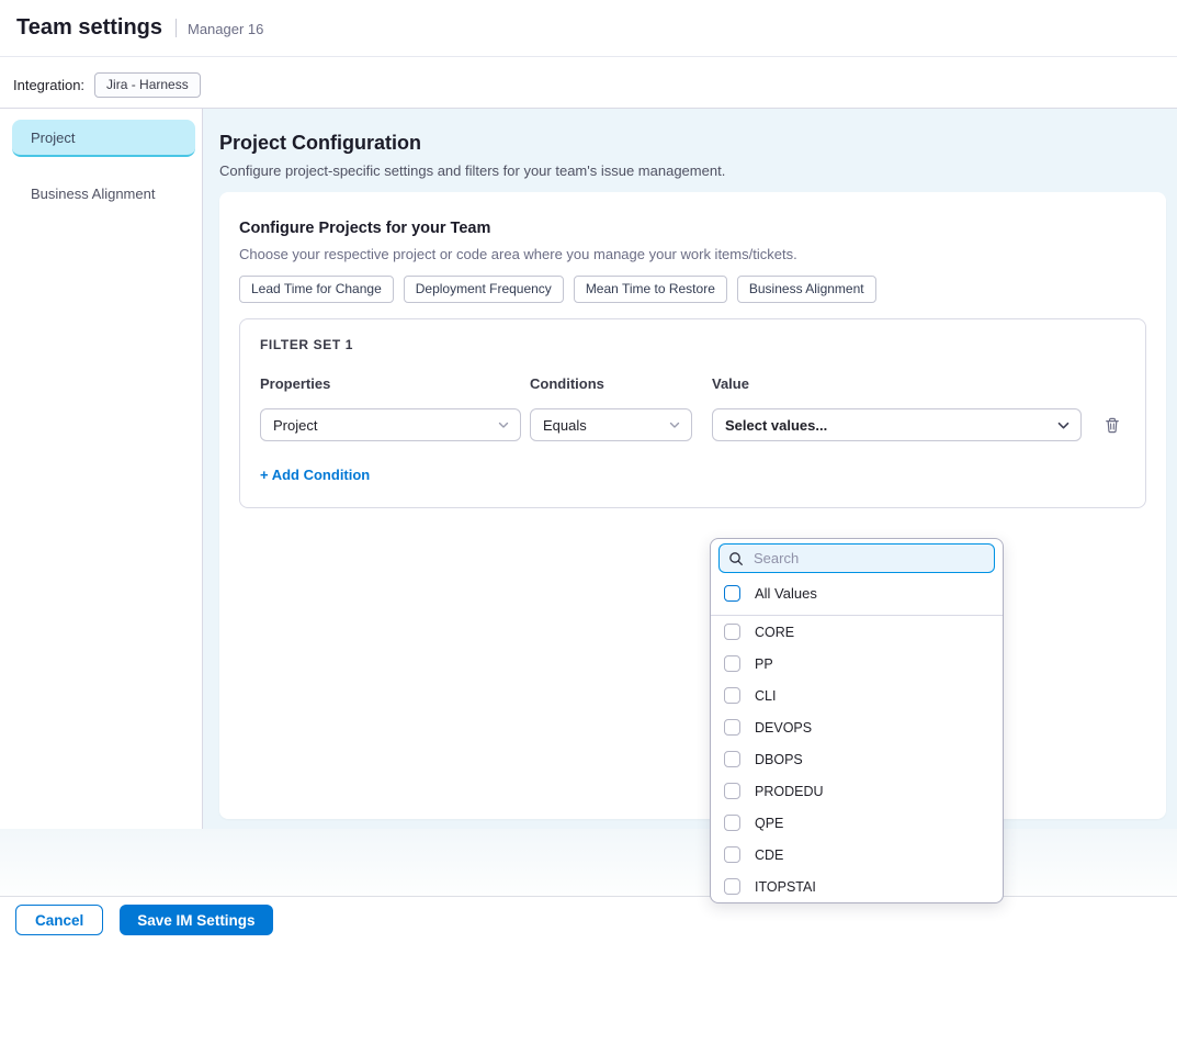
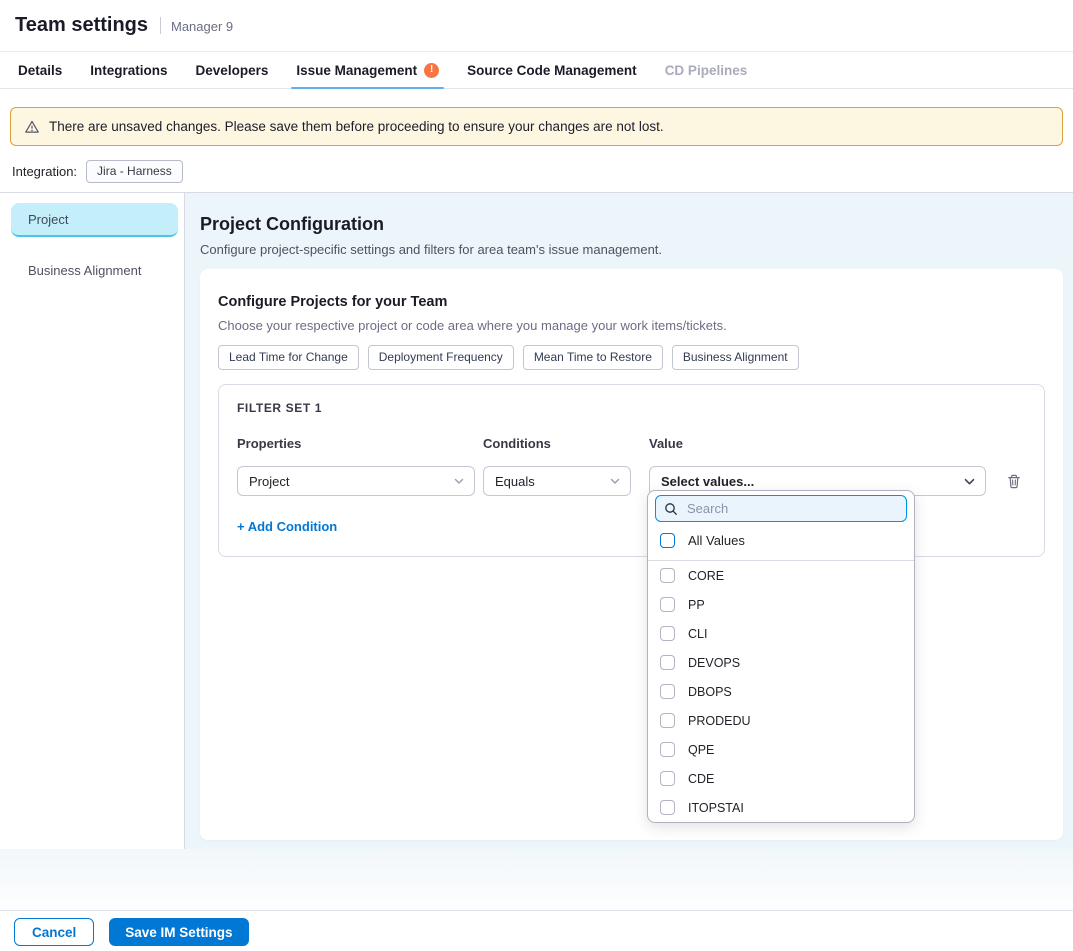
  Team settings
- Manager 16
+ Manager 9
+ Details
+ Integrations
+ Developers
+ Issue Management
+ !
+ Source Code Management
+ CD Pipelines
+ There are unsaved changes. Please save them before proceeding to ensure your changes are not lost.
  Integration:
  Jira - Harness
  Project
  Business Alignment
  Project Configuration
- Configure project-specific settings and filters for your team's issue management.
+ Configure project-specific settings and filters for area team's issue management.
  Configure Projects for your Team
  Choose your respective project or code area where you manage your work items/tickets.
  Lead Time for Change
  Deployment Frequency
  Mean Time to Restore
  Business Alignment
  FILTER SET 1
  Properties
  Conditions
  Value
  Project
  Equals
  Select values...
  + Add Condition
  Cancel
  Save IM Settings
  Search
  All Values
  CORE
  PP
  CLI
  DEVOPS
  DBOPS
  PRODEDU
  QPE
  CDE
  ITOPSTAI
